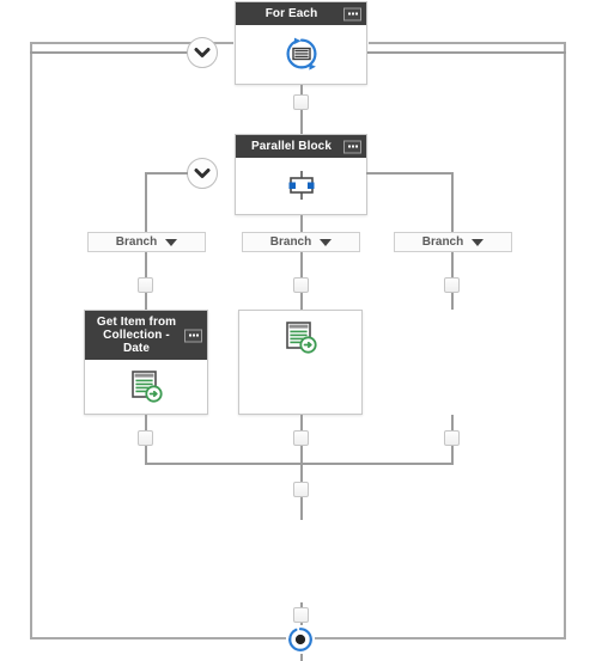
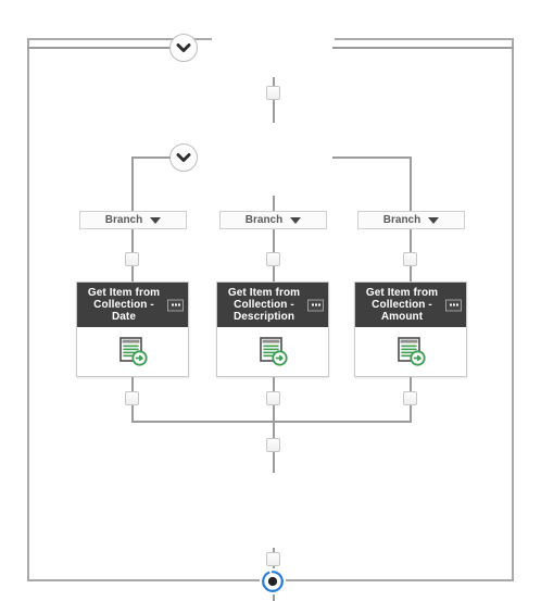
- For Each
- Parallel Block
  Branch
  Branch
  Branch
  Get Item from Collection - Date
+ Get Item from Collection - Description
+ Get Item from Collection - Amount
